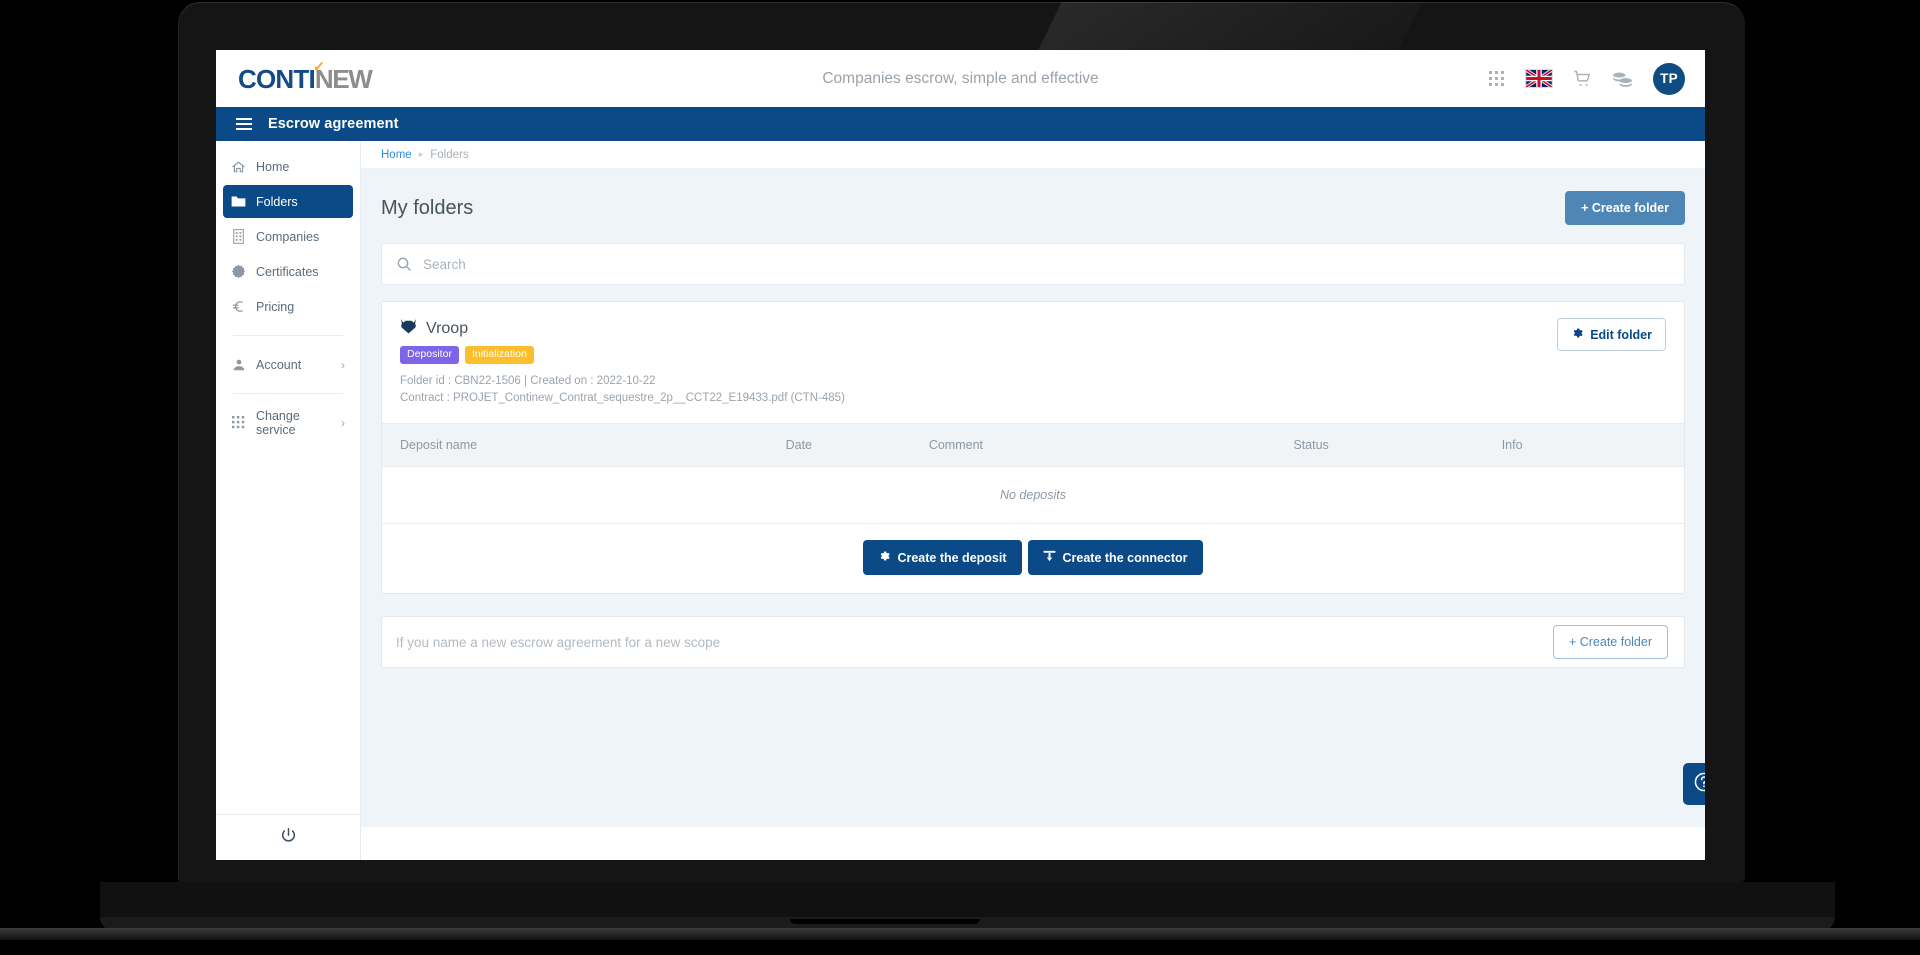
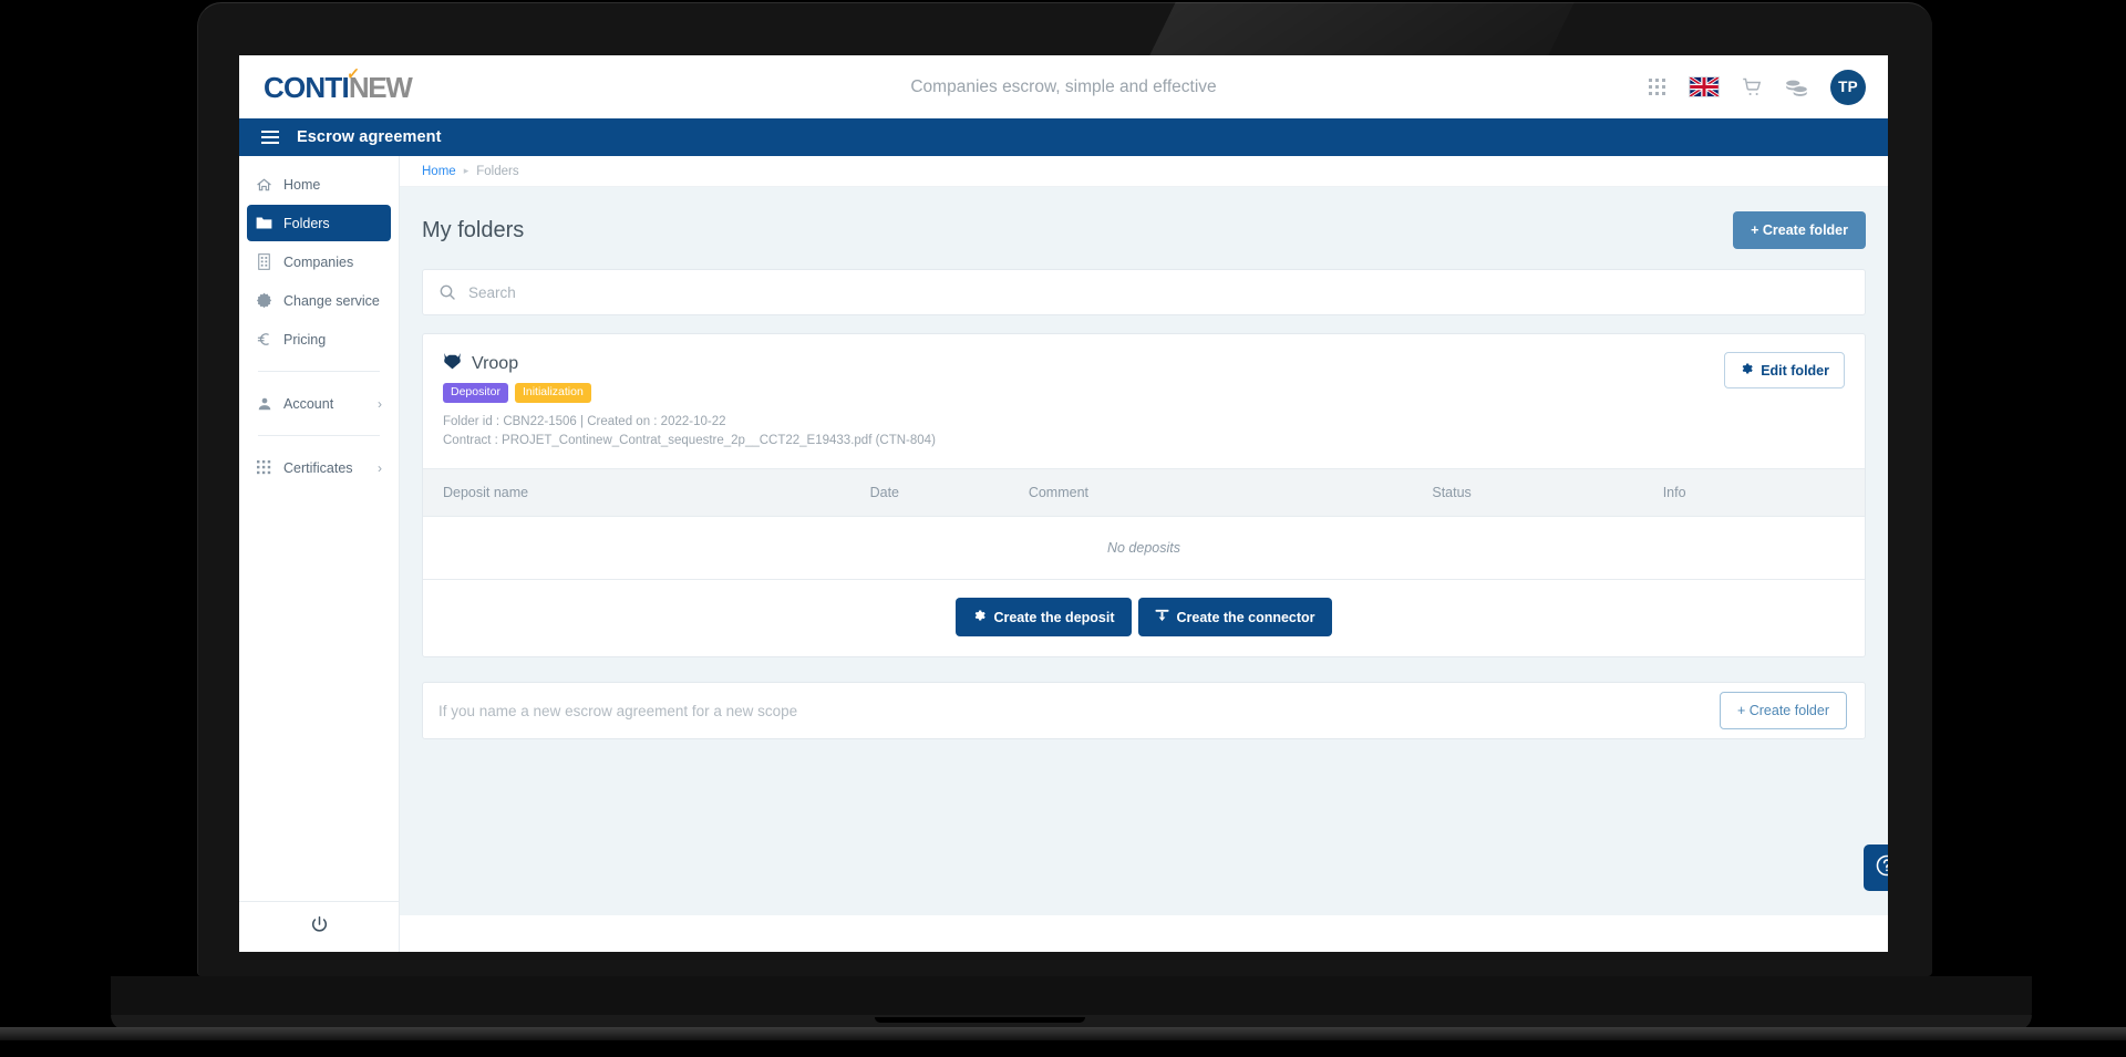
  CONTI
  NEW
  Companies escrow, simple and effective
  TP
  Escrow agreement
  Home
  Folders
  Companies
- Certificates
+ Change service
  Pricing
  Account
  ›
- Change service
+ Certificates
  ›
  Home
  ▸
  Folders
  My folders
  + Create folder
  Search
  Vroop
  Depositor
  Initialization
  Folder id : CBN22-1506 | Created on : 2022-10-22
- Contract : PROJET_Continew_Contrat_sequestre_2p__CCT22_E19433.pdf (CTN-485)
+ Contract : PROJET_Continew_Contrat_sequestre_2p__CCT22_E19433.pdf (CTN-804)
  Edit folder
  Deposit name	Date	Comment	Status	Info
  No deposits
  Create the deposit
  Create the connector
  If you name a new escrow agreement for a new scope
  + Create folder
